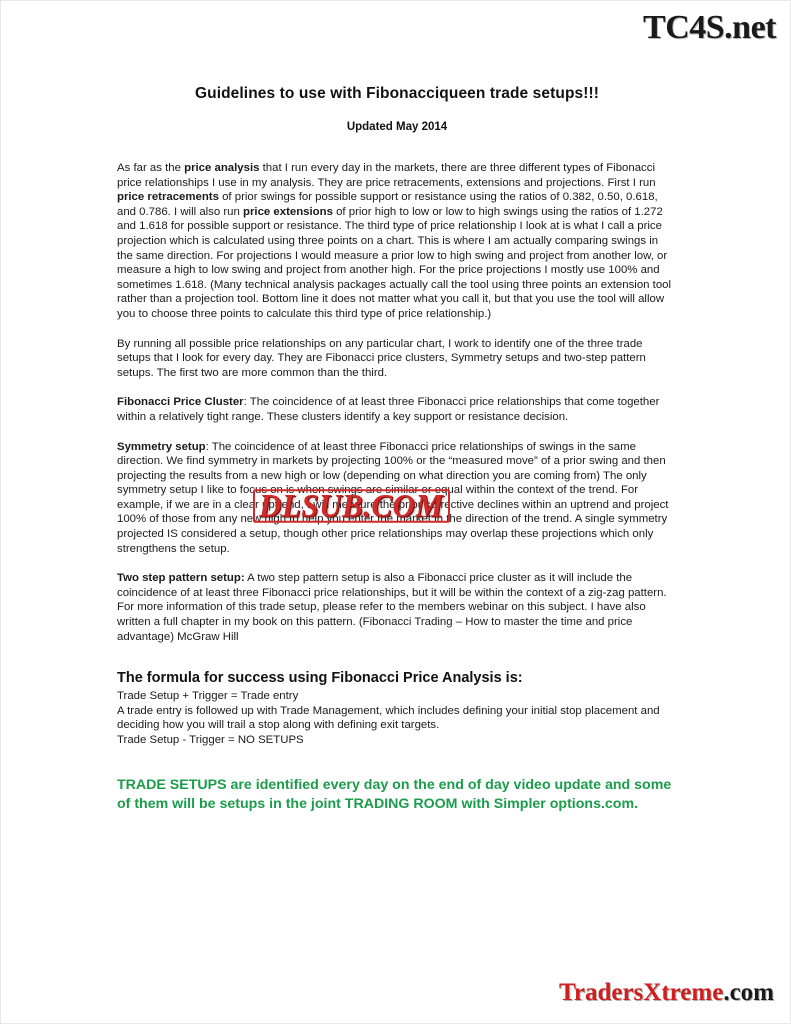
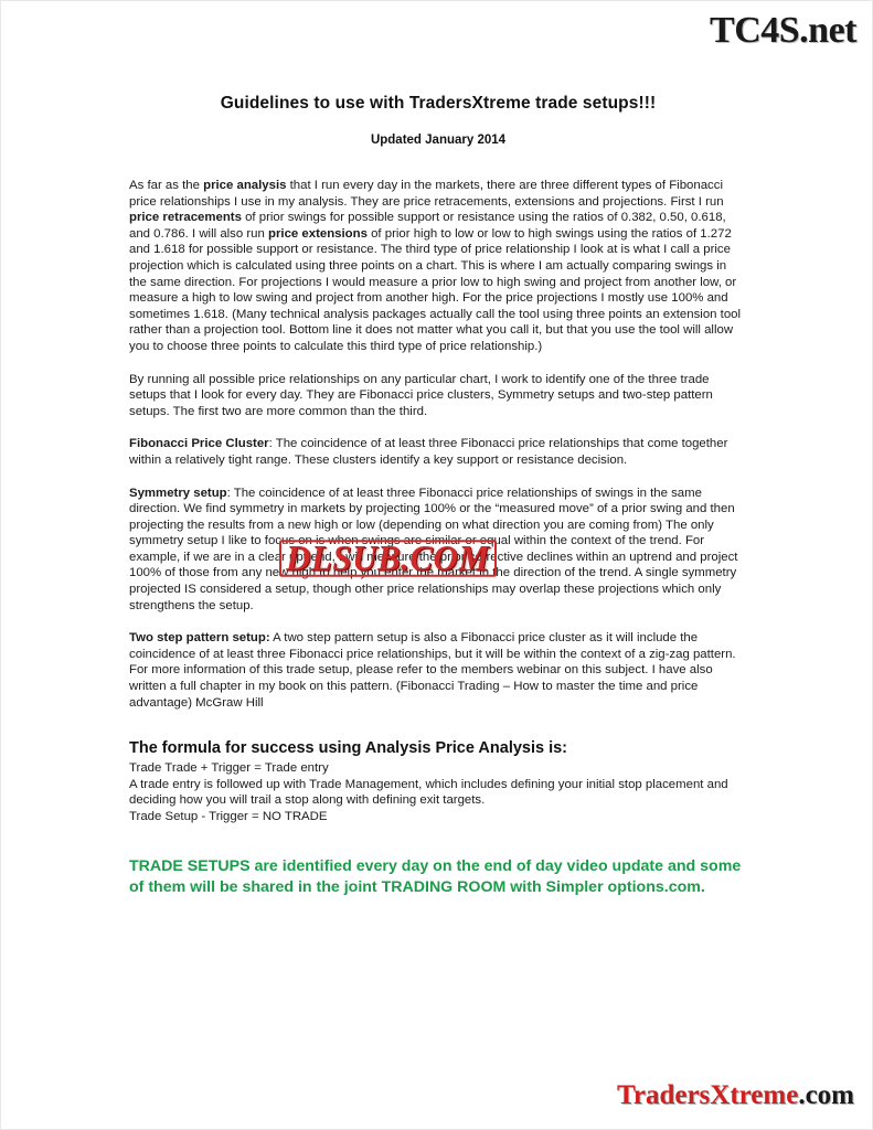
  TC4S.net
- Guidelines to use with Fibonacciqueen trade setups!!!
+ Guidelines to use with TradersXtreme trade setups!!!
- Updated May 2014
+ Updated January 2014
  As far as the price analysis that I run every day in the markets, there are three different types of Fibonacci price relationships I use in my analysis. They are price retracements, extensions and projections. First I run price retracements of prior swings for possible support or resistance using the ratios of 0.382, 0.50, 0.618, and 0.786. I will also run price extensions of prior high to low or low to high swings using the ratios of 1.272 and 1.618 for possible support or resistance. The third type of price relationship I look at is what I call a price projection which is calculated using three points on a chart. This is where I am actually comparing swings in the same direction. For projections I would measure a prior low to high swing and project from another low, or measure a high to low swing and project from another high. For the price projections I mostly use 100% and sometimes 1.618. (Many technical analysis packages actually call the tool using three points an extension tool rather than a projection tool. Bottom line it does not matter what you call it, but that you use the tool will allow you to choose three points to calculate this third type of price relationship.)
  By running all possible price relationships on any particular chart, I work to identify one of the three trade setups that I look for every day. They are Fibonacci price clusters, Symmetry setups and two-step pattern setups. The first two are more common than the third.
  Fibonacci Price Cluster: The coincidence of at least three Fibonacci price relationships that come together within a relatively tight range. These clusters identify a key support or resistance decision.
  Symmetry setup: The coincidence of at least three Fibonacci price relationships of swings in the same direction. We find symmetry in markets by projecting 100% or the “measured move” of a prior swing and then projecting the results from a new high or low (depending on what direction you are coming from) The only symmetry setup I like to focus on is when swings are similar or equal within the context of the trend. For example, if we are in a clear uptrend, I will measure the prior corrective declines within an uptrend and project 100% of those from any new high to help you enter the market in the direction of the trend. A single symmetry projected IS considered a setup, though other price relationships may overlap these projections which only strengthens the setup.
  Two step pattern setup: A two step pattern setup is also a Fibonacci price cluster as it will include the coincidence of at least three Fibonacci price relationships, but it will be within the context of a zig-zag pattern. For more information of this trade setup, please refer to the members webinar on this subject. I have also written a full chapter in my book on this pattern. (Fibonacci Trading – How to master the time and price advantage) McGraw Hill
- The formula for success using Fibonacci Price Analysis is:
+ The formula for success using Analysis Price Analysis is:
- Trade Setup + Trigger = Trade entry
+ Trade Trade + Trigger = Trade entry
  A trade entry is followed up with Trade Management, which includes defining your initial stop placement and deciding how you will trail a stop along with defining exit targets.
- Trade Setup - Trigger = NO SETUPS
+ Trade Setup - Trigger = NO TRADE
- TRADE SETUPS are identified every day on the end of day video update and some of them will be setups in the joint TRADING ROOM with Simpler options.com.
+ TRADE SETUPS are identified every day on the end of day video update and some of them will be shared in the joint TRADING ROOM with Simpler options.com.
  DLSUB.COM
  TradersXtreme.com
